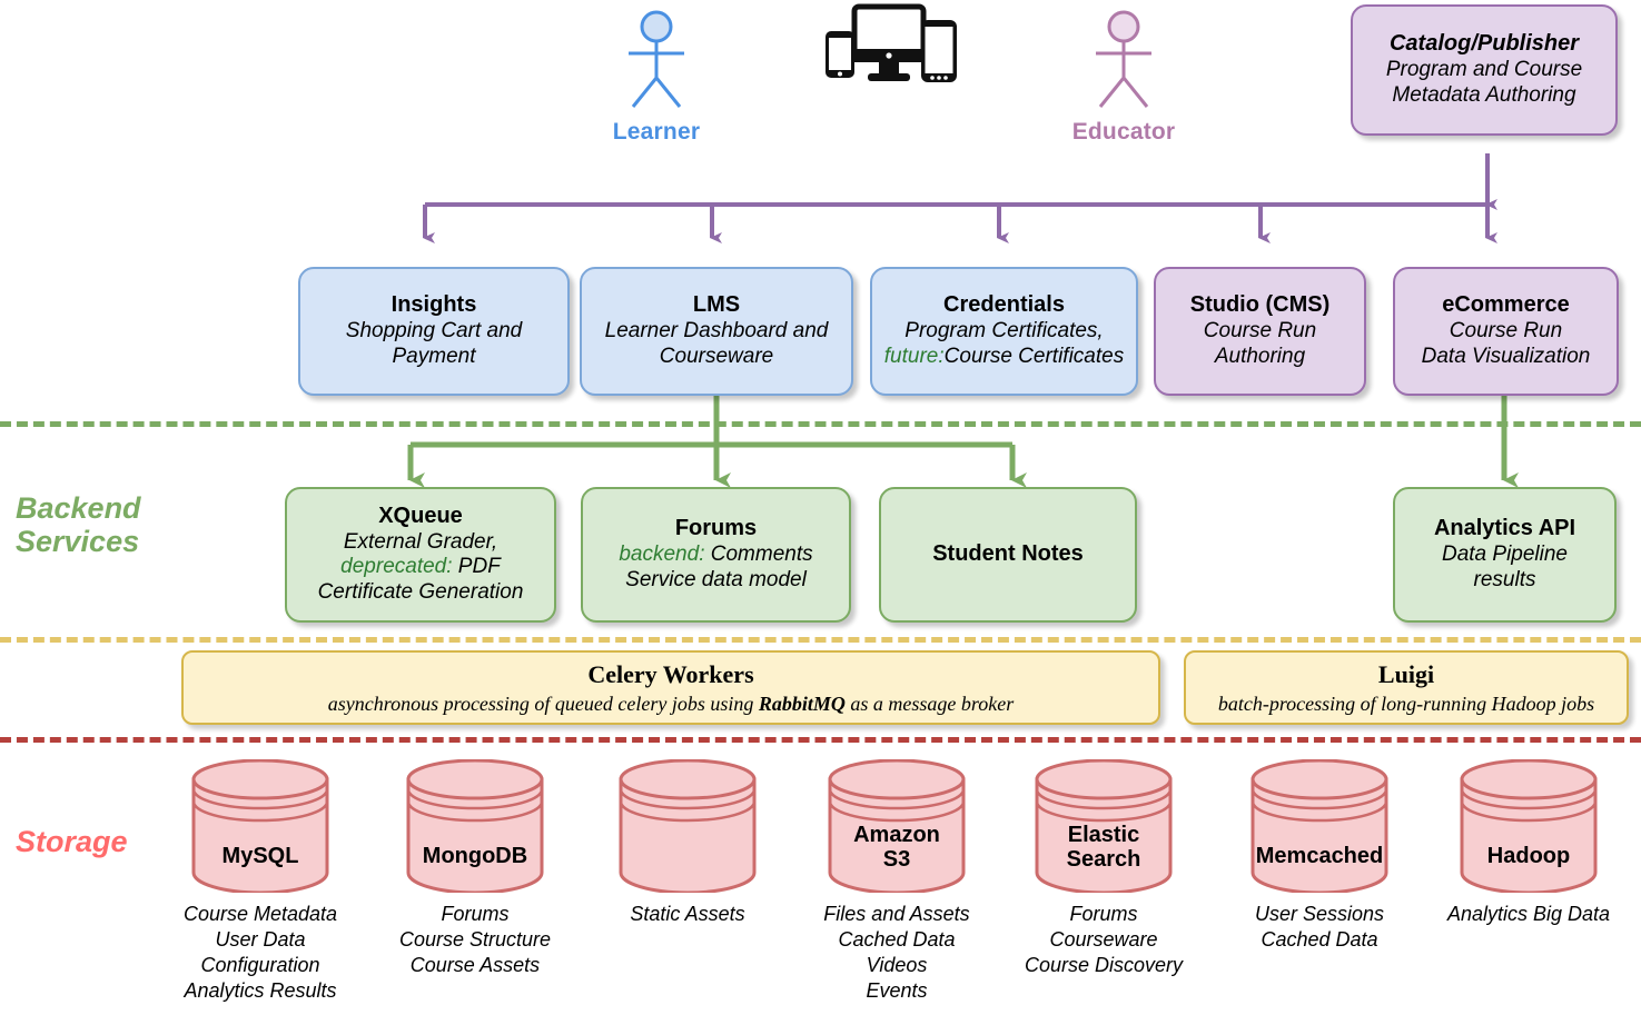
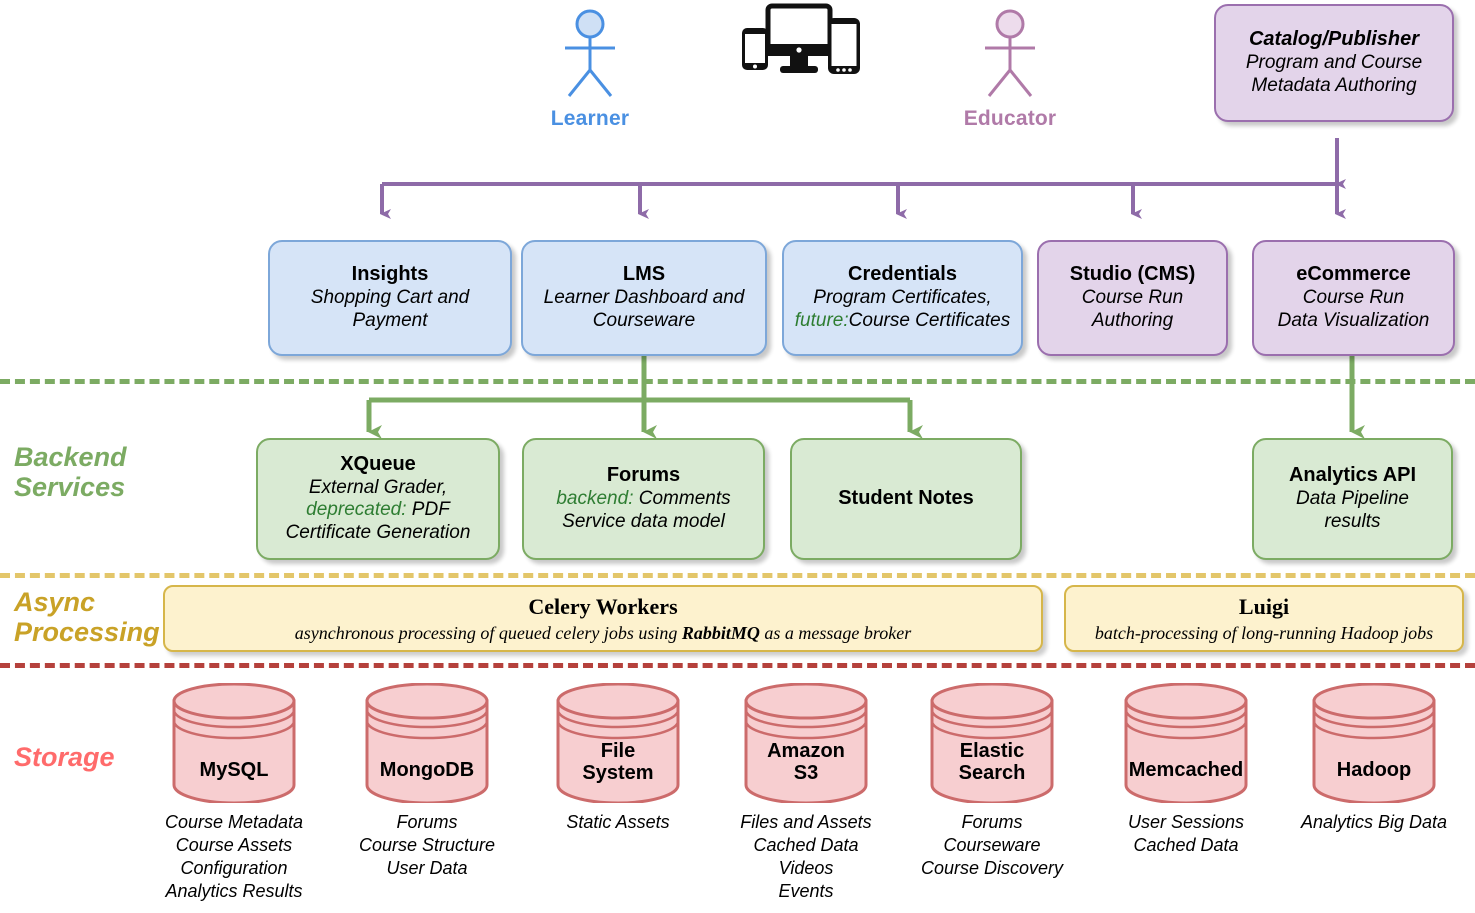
  Learner
  Educator
  Catalog/Publisher
  Program and Course
  Metadata Authoring
  Insights
  Shopping Cart and
  Payment
  LMS
  Learner Dashboard and
  Courseware
  Credentials
  Program Certificates,
  future:Course Certificates
  Studio (CMS)
  Course Run
  Authoring
  eCommerce
  Course Run
  Data Visualization
  Backend
  Services
+ Async
+ Processing
  Storage
  XQueue
  External Grader,
  deprecated: PDF
  Certificate Generation
  Forums
  backend: Comments
  Service data model
  Student Notes
  Analytics API
  Data Pipeline
  results
  Celery Workers
  asynchronous processing of queued celery jobs using RabbitMQ as a message broker
  Luigi
  batch-processing of long-running Hadoop jobs
  MySQL
  Course Metadata
- User Data
+ Course Assets
  Configuration
  Analytics Results
  MongoDB
  Forums
  Course Structure
- Course Assets
+ User Data
+ File
+ System
  Static Assets
  Amazon
  S3
  Files and Assets
  Cached Data
  Videos
  Events
  Elastic
  Search
  Forums
  Courseware
  Course Discovery
  Memcached
  User Sessions
  Cached Data
  Hadoop
  Analytics Big Data
